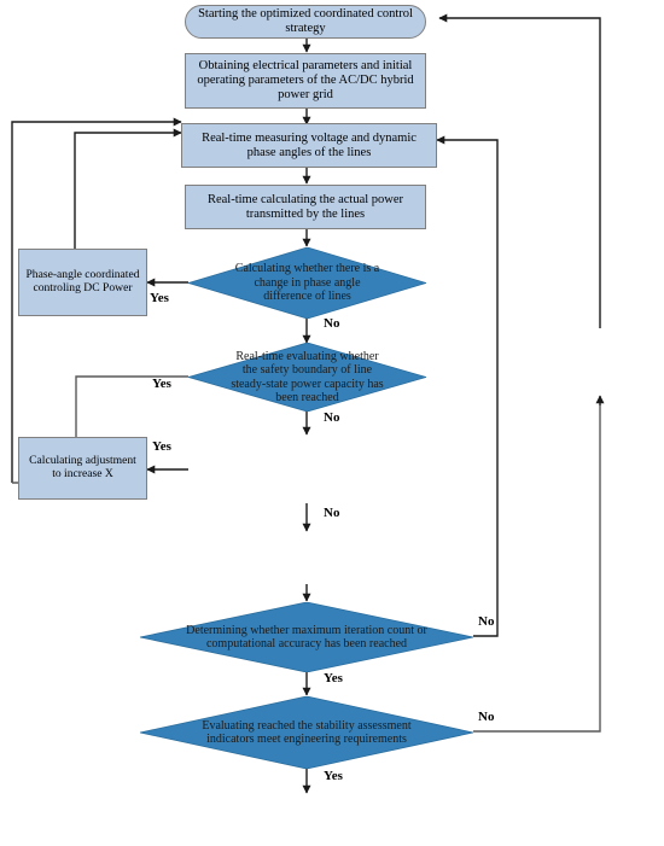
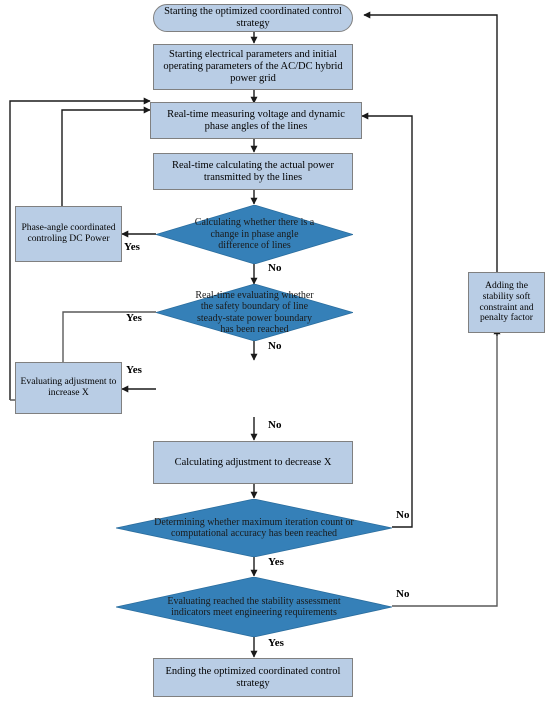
  Starting the optimized coordinated control strategy
- Obtaining electrical parameters and initial operating parameters of the AC/DC hybrid power grid
+ Starting electrical parameters and initial operating parameters of the AC/DC hybrid power grid
  Real-time measuring voltage and dynamic phase angles of the lines
  Real-time calculating the actual power transmitted by the lines
  Calculating whether there is a change in phase angle difference of lines
  Phase-angle coordinated controling DC Power
- Real-time evaluating whether the safety boundary of line steady-state power capacity has been reached
+ Real-time evaluating whether the safety boundary of line steady-state power boundary has been reached
- Calculating adjustment to increase X
+ Evaluating adjustment to increase X
+ Calculating adjustment to decrease X
  Determining whether maximum iteration count or computational accuracy has been reached
  Evaluating reached the stability assessment indicators meet engineering requirements
+ Adding the stability soft constraint and penalty factor
+ Ending the optimized coordinated control strategy
  Yes
  No
  Yes
  No
  Yes
  No
  No
  Yes
  No
  Yes
